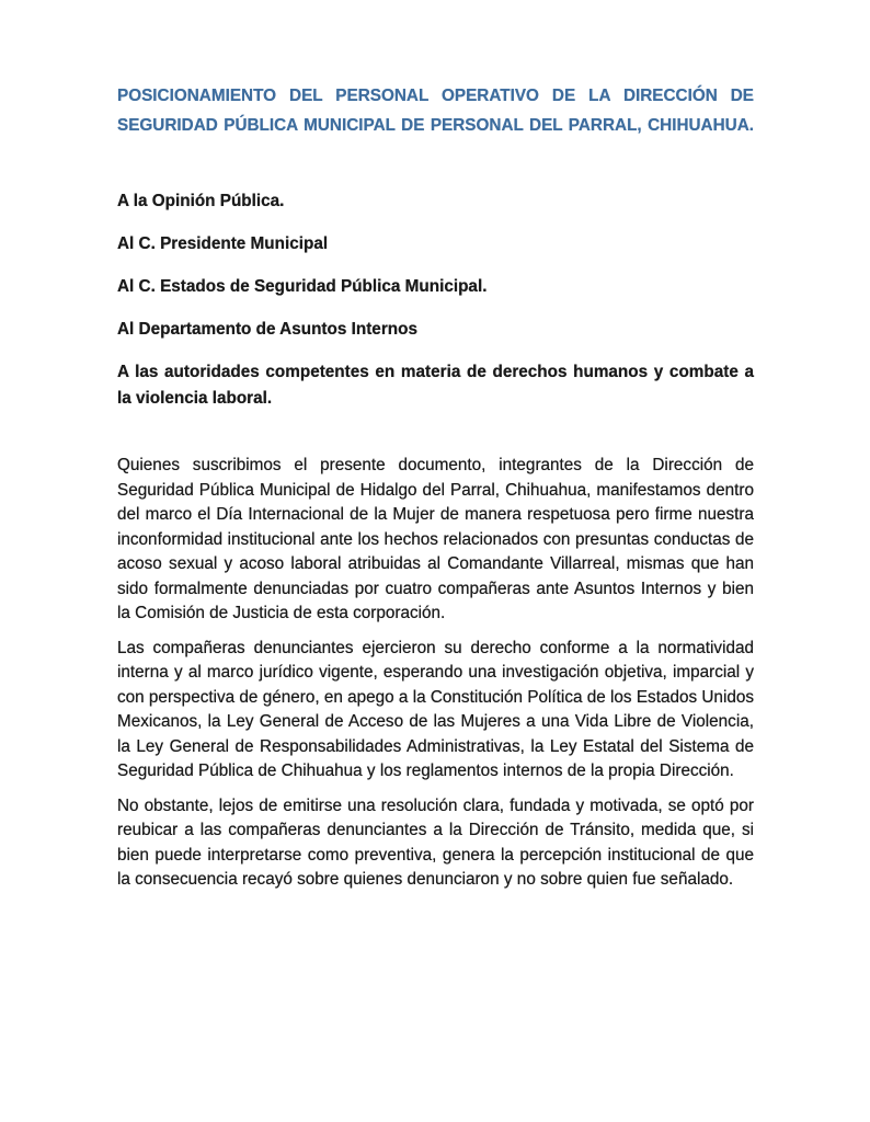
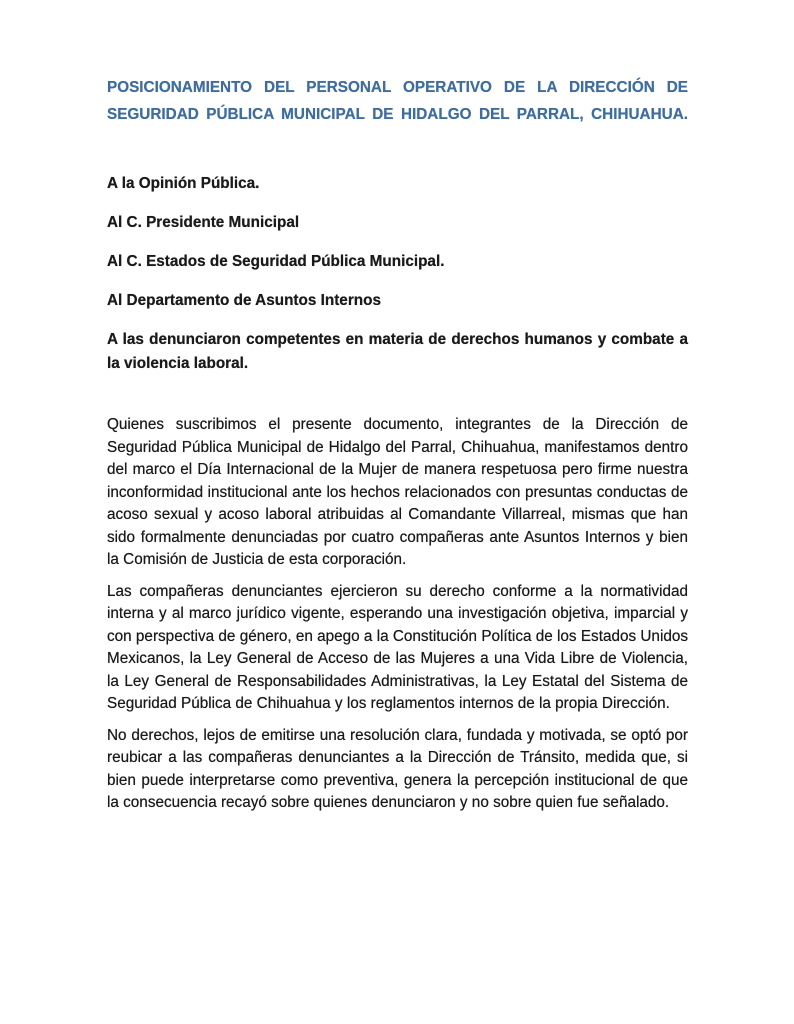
- POSICIONAMIENTO DEL PERSONAL OPERATIVO DE LA DIRECCIÓN DE SEGURIDAD PÚBLICA MUNICIPAL DE PERSONAL DEL PARRAL, CHIHUAHUA.
+ POSICIONAMIENTO DEL PERSONAL OPERATIVO DE LA DIRECCIÓN DE SEGURIDAD PÚBLICA MUNICIPAL DE HIDALGO DEL PARRAL, CHIHUAHUA.
  A la Opinión Pública.
  Al C. Presidente Municipal
  Al C. Estados de Seguridad Pública Municipal.
  Al Departamento de Asuntos Internos
- A las autoridades competentes en materia de derechos humanos y combate a la violencia laboral.
+ A las denunciaron competentes en materia de derechos humanos y combate a la violencia laboral.
  Quienes suscribimos el presente documento, integrantes de la Dirección de Seguridad Pública Municipal de Hidalgo del Parral, Chihuahua, manifestamos dentro del marco el Día Internacional de la Mujer de manera respetuosa pero firme nuestra inconformidad institucional ante los hechos relacionados con presuntas conductas de acoso sexual y acoso laboral atribuidas al Comandante Villarreal, mismas que han sido formalmente denunciadas por cuatro compañeras ante Asuntos Internos y bien la Comisión de Justicia de esta corporación.
  Las compañeras denunciantes ejercieron su derecho conforme a la normatividad interna y al marco jurídico vigente, esperando una investigación objetiva, imparcial y con perspectiva de género, en apego a la Constitución Política de los Estados Unidos Mexicanos, la Ley General de Acceso de las Mujeres a una Vida Libre de Violencia, la Ley General de Responsabilidades Administrativas, la Ley Estatal del Sistema de Seguridad Pública de Chihuahua y los reglamentos internos de la propia Dirección.
- No obstante, lejos de emitirse una resolución clara, fundada y motivada, se optó por reubicar a las compañeras denunciantes a la Dirección de Tránsito, medida que, si bien puede interpretarse como preventiva, genera la percepción institucional de que la consecuencia recayó sobre quienes denunciaron y no sobre quien fue señalado.
+ No derechos, lejos de emitirse una resolución clara, fundada y motivada, se optó por reubicar a las compañeras denunciantes a la Dirección de Tránsito, medida que, si bien puede interpretarse como preventiva, genera la percepción institucional de que la consecuencia recayó sobre quienes denunciaron y no sobre quien fue señalado.
